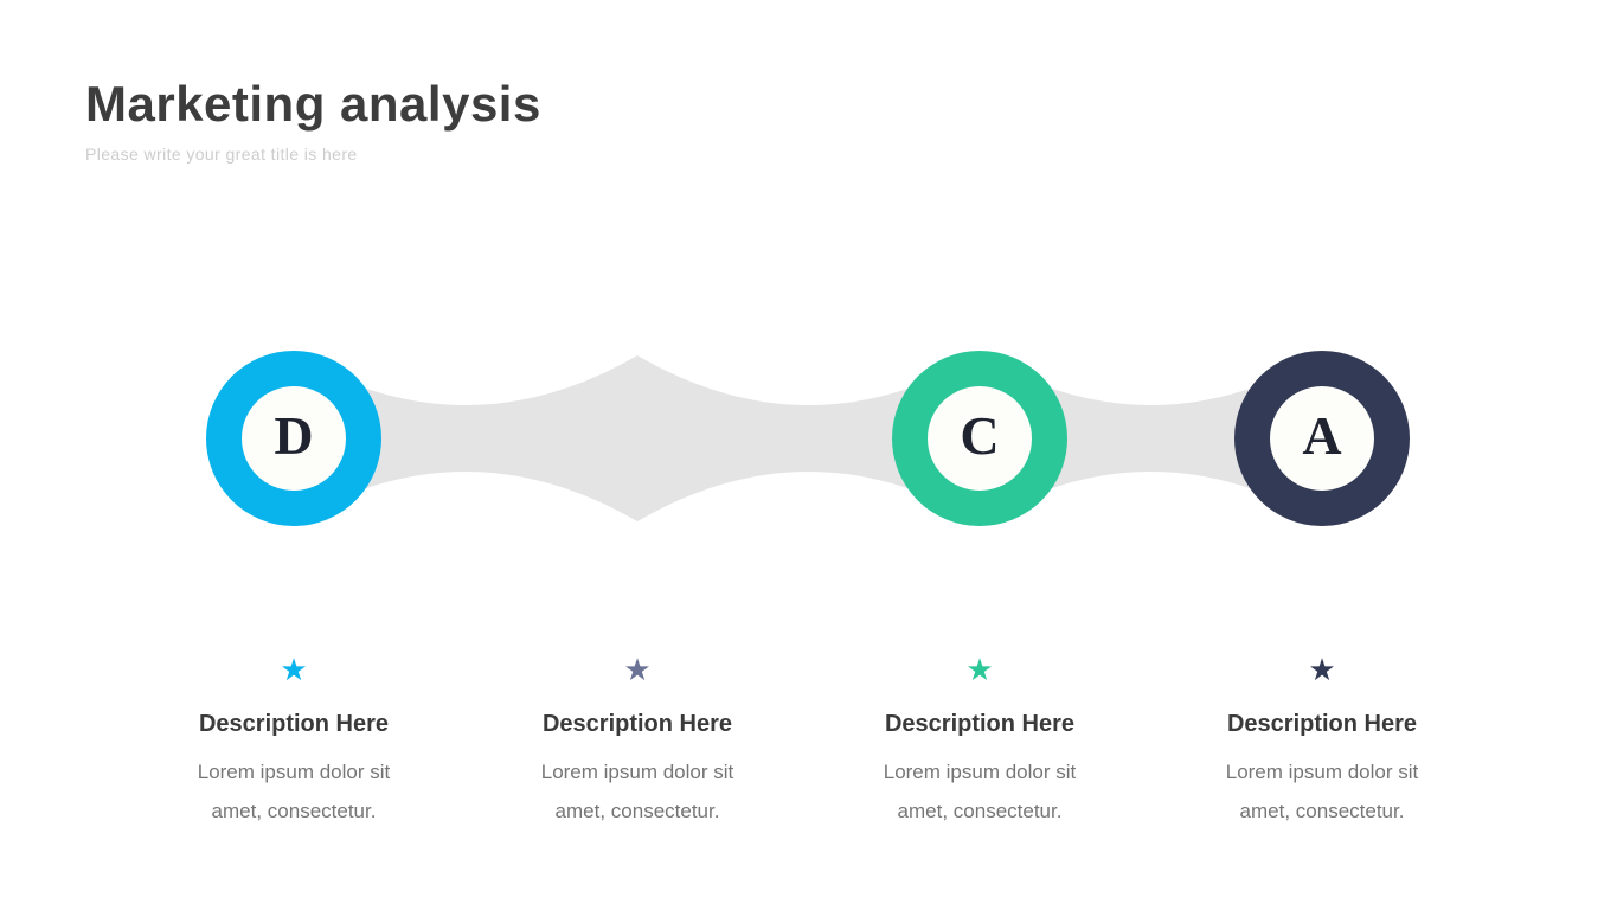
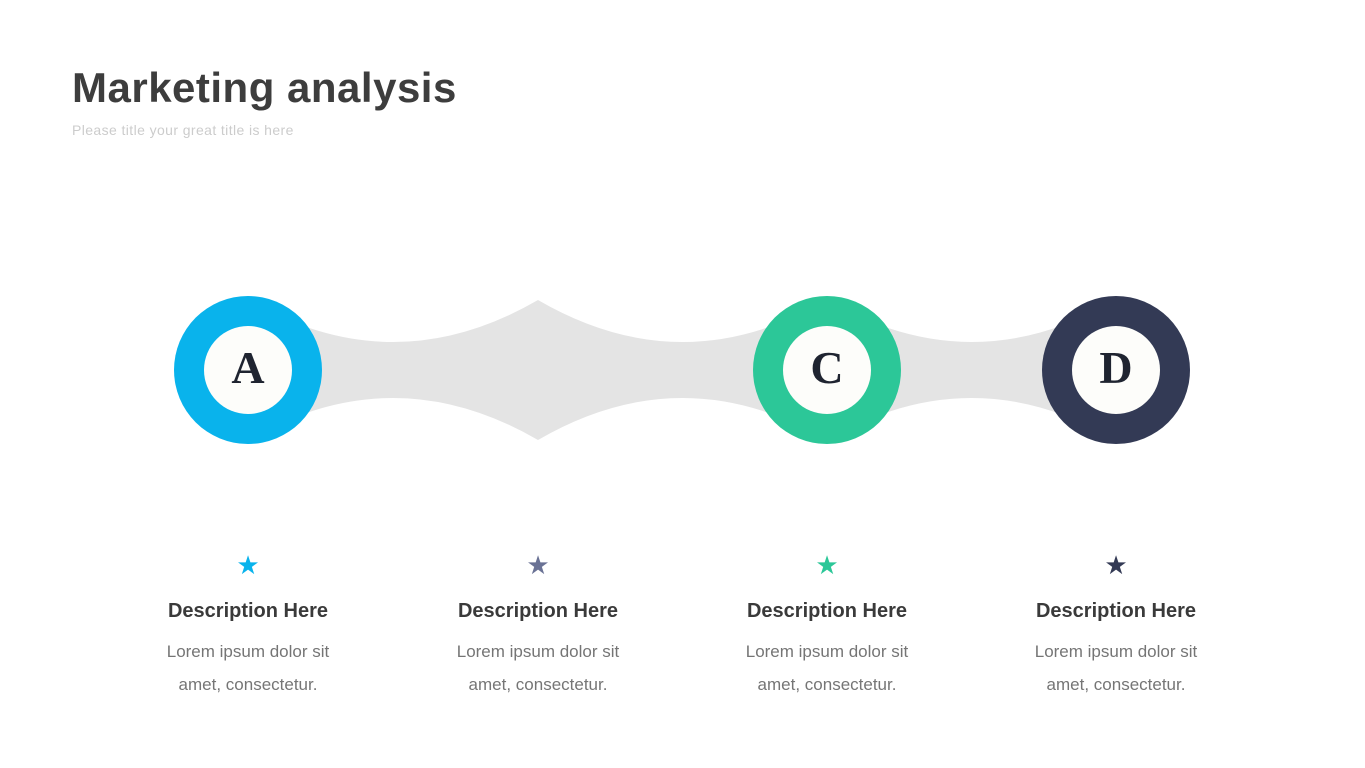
  Marketing analysis
- Please write your great title is here
+ Please title your great title is here
- D
+ A
  C
- A
+ D
  ★
  Description Here
  Lorem ipsum dolor sit
  amet, consectetur.
  ★
  Description Here
  Lorem ipsum dolor sit
  amet, consectetur.
  ★
  Description Here
  Lorem ipsum dolor sit
  amet, consectetur.
  ★
  Description Here
  Lorem ipsum dolor sit
  amet, consectetur.
